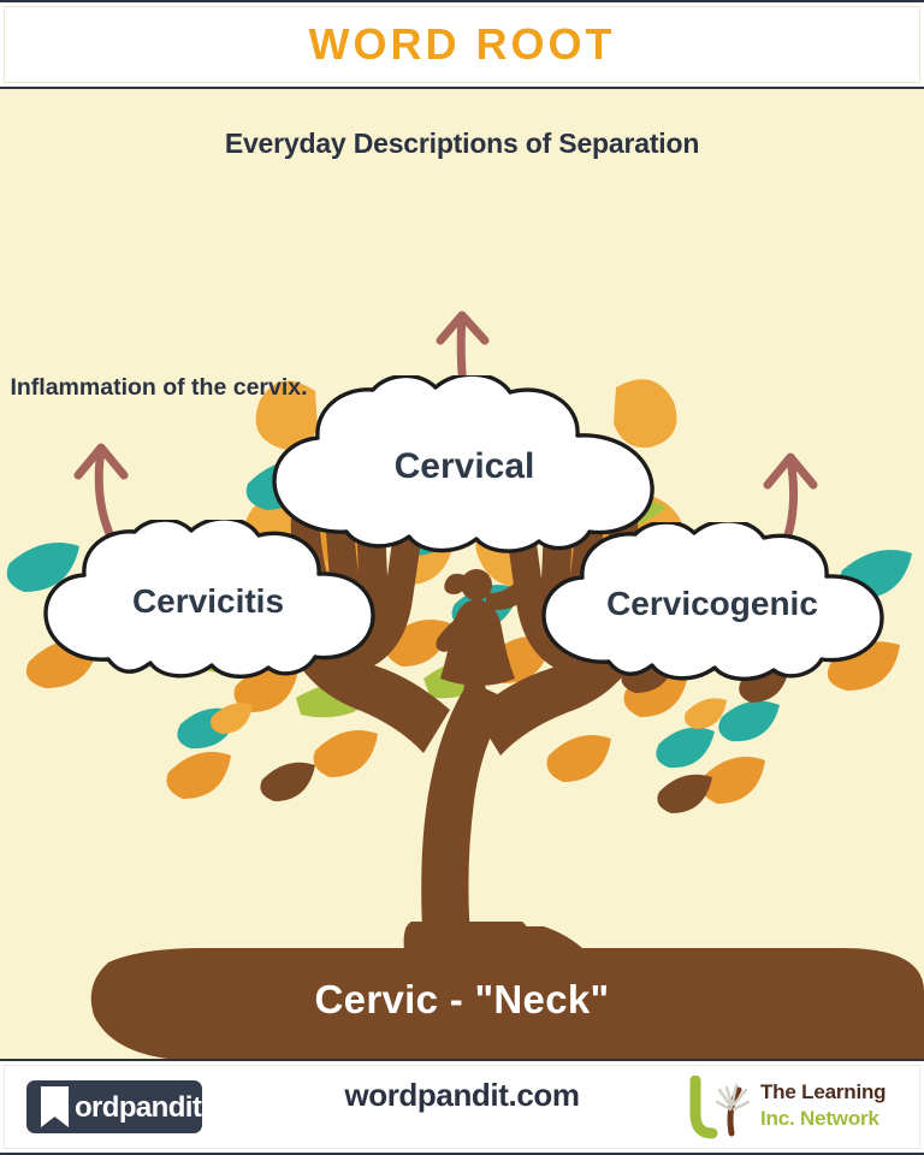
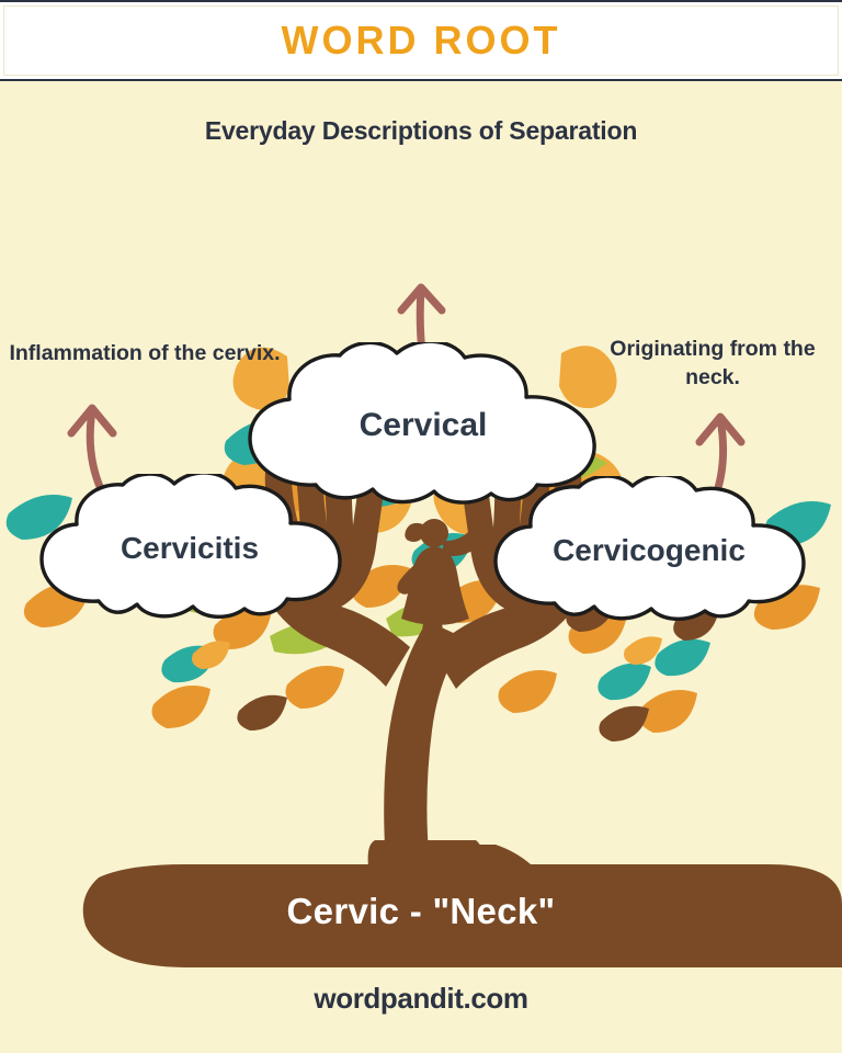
  WORD ROOT
  Everyday Descriptions of Separation
  Inflammation of the cervix.
+ Originating from the neck.
  Cervical
  Cervicitis
  Cervicogenic
  Cervic - "Neck"
- ordpandit
- The Learning
- Inc. Network
  wordpandit.com
